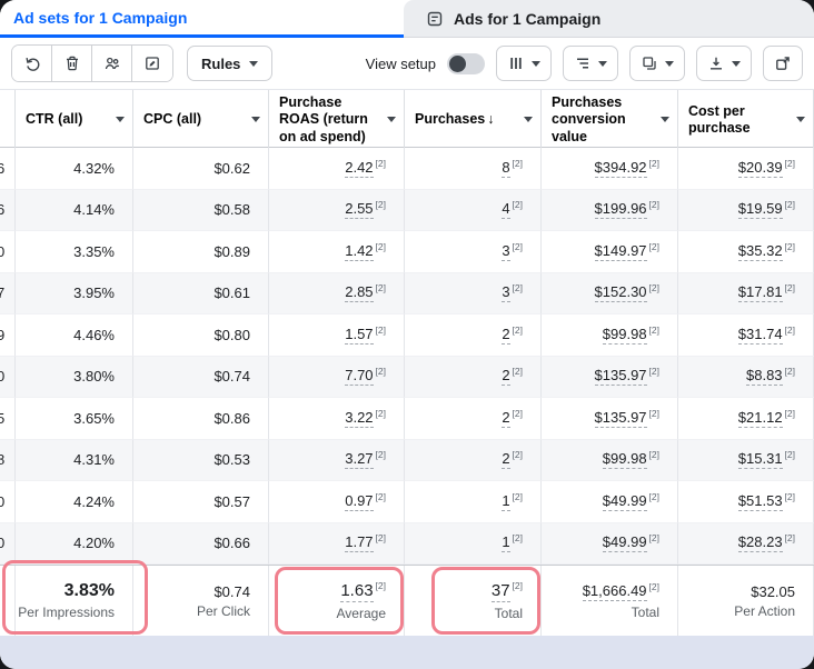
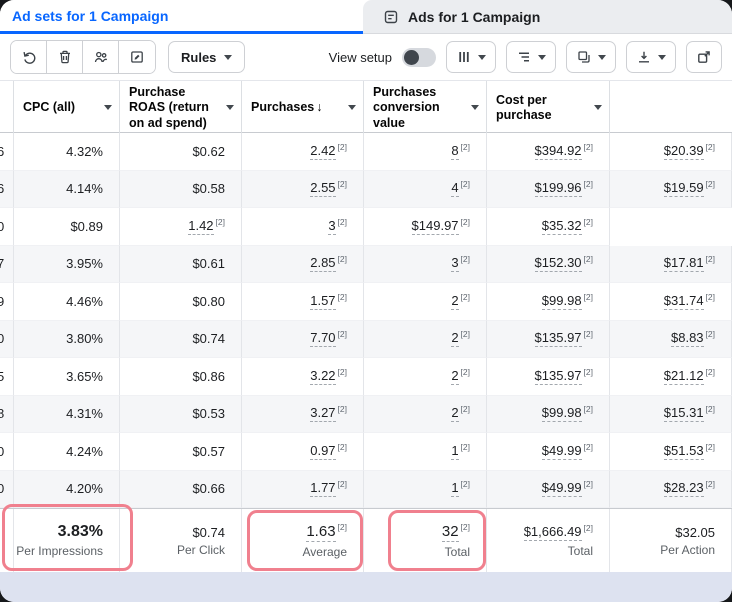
  Ad sets for 1 Campaign
  Ads for 1 Campaign
  Rules
  View setup
- CTR (all)
  CPC (all)
  Purchase ROAS (return on ad spend)
  Purchases ↓
  Purchases conversion value
  Cost per purchase
  6
  4.32%
  $0.62
  2.42
  [2]
  8
  [2]
  $394.92
  [2]
  $20.39
  [2]
  6
  4.14%
  $0.58
  2.55
  [2]
  4
  [2]
  $199.96
  [2]
  $19.59
  [2]
  0
- 3.35%
  $0.89
  1.42
  [2]
  3
  [2]
  $149.97
  [2]
  $35.32
  [2]
  7
  3.95%
  $0.61
  2.85
  [2]
  3
  [2]
  $152.30
  [2]
  $17.81
  [2]
  9
  4.46%
  $0.80
  1.57
  [2]
  2
  [2]
  $99.98
  [2]
  $31.74
  [2]
  0
  3.80%
  $0.74
  7.70
  [2]
  2
  [2]
  $135.97
  [2]
  $8.83
  [2]
  5
  3.65%
  $0.86
  3.22
  [2]
  2
  [2]
  $135.97
  [2]
  $21.12
  [2]
  8
  4.31%
  $0.53
  3.27
  [2]
  2
  [2]
  $99.98
  [2]
  $15.31
  [2]
  0
  4.24%
  $0.57
  0.97
  [2]
  1
  [2]
  $49.99
  [2]
  $51.53
  [2]
  0
  4.20%
  $0.66
  1.77
  [2]
  1
  [2]
  $49.99
  [2]
  $28.23
  [2]
  3.83%
  Per Impressions
  $0.74
  Per Click
  1.63
  [2]
  Average
- 37
+ 32
  [2]
  Total
  $1,666.49
  [2]
  Total
  $32.05
  Per Action
